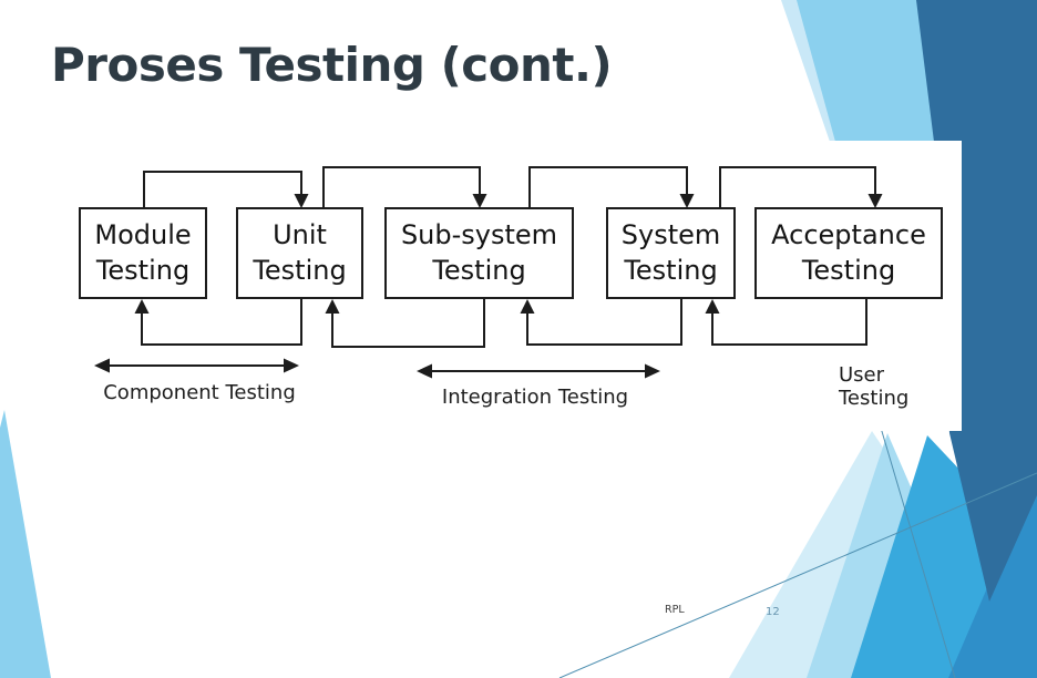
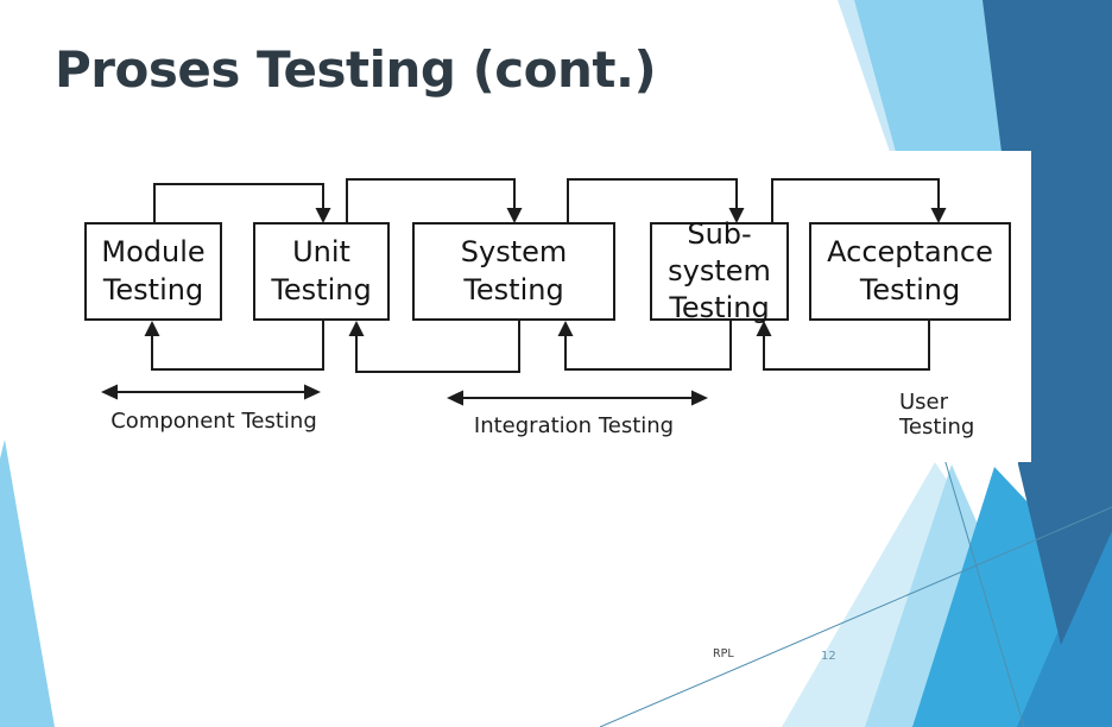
  Module
  Testing
  Unit
  Testing
- Sub-system
+ System
  Testing
- System
+ Sub-system
  Testing
  Acceptance
  Testing
  Component Testing
  Integration Testing
  User
  Testing
  Proses Testing (cont.)
  RPL
  12
